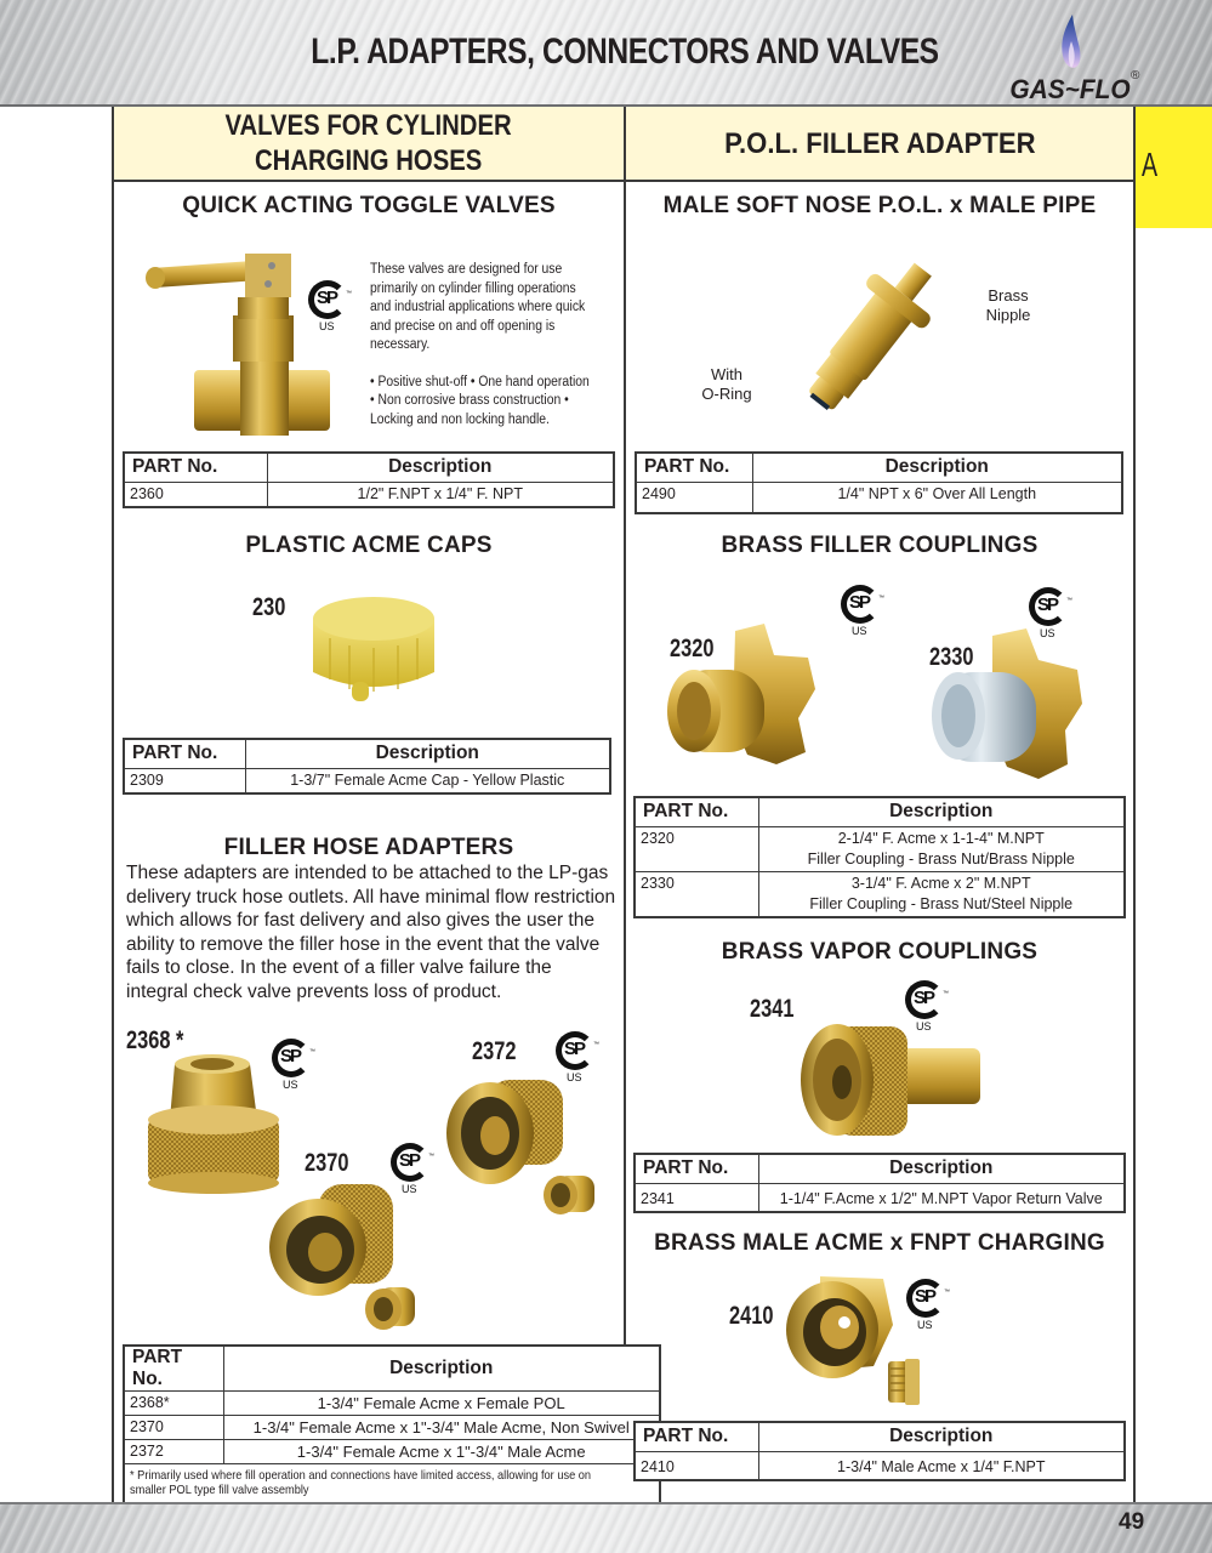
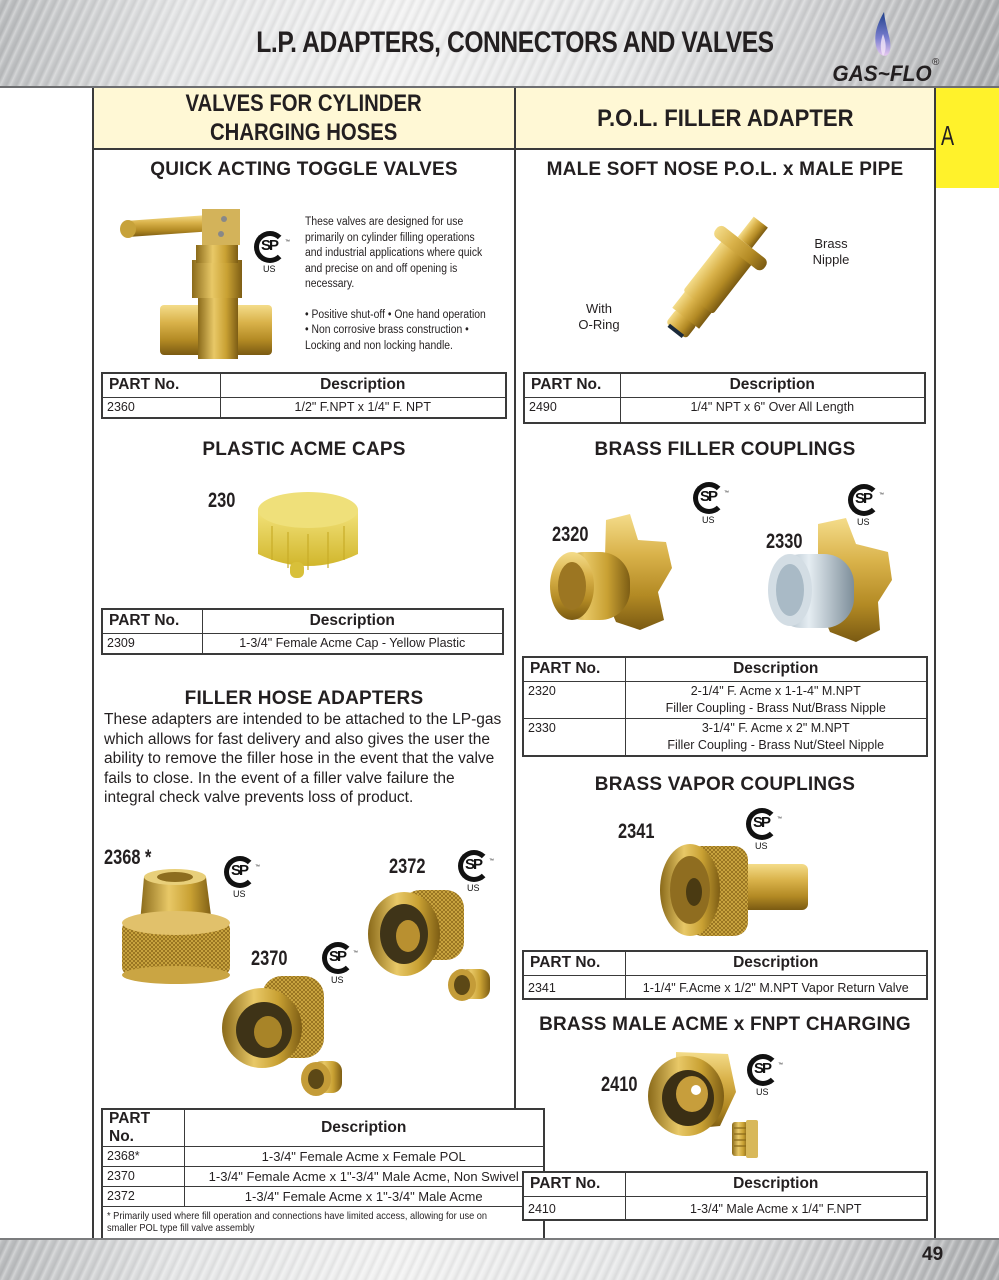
  L.P. ADAPTERS, CONNECTORS AND VALVES
  GAS~FLO
  ®
  A
  VALVES FOR CYLINDER
  CHARGING HOSES
  P.O.L. FILLER ADAPTER
  QUICK ACTING TOGGLE VALVES
  SP
  US
  These valves are designed for use
  primarily on cylinder filling operations
  and industrial applications where quick
  and precise on and off opening is
  necessary.
  • Positive shut-off • One hand operation
  • Non corrosive brass construction •
  Locking and non locking handle.
  PART No.	Description
  2360	1/2" F.NPT x 1/4" F. NPT
  PLASTIC ACME CAPS
  230
  PART No.	Description
- 2309	1-3/7" Female Acme Cap - Yellow Plastic
+ 2309	1-3/4" Female Acme Cap - Yellow Plastic
  FILLER HOSE ADAPTERS
  These adapters are intended to be attached to the LP-gas
- delivery truck hose outlets. All have minimal flow restriction
  which allows for fast delivery and also gives the user the
  ability to remove the filler hose in the event that the valve
  fails to close. In the event of a filler valve failure the
  integral check valve prevents loss of product.
  2368 *
  2372
  2370
  SP
  US
  SP
  US
  SP
  US
  PART No.	Description
  2368*	1-3/4" Female Acme x Female POL
  2370	1-3/4" Female Acme x 1"-3/4" Male Acme, Non Swivel
  2372	1-3/4" Female Acme x 1"-3/4" Male Acme
  * Primarily used where fill operation and connections have limited access, allowing for use onsmaller POL type fill valve assembly
  MALE SOFT NOSE P.O.L. x MALE PIPE
  Brass
  Nipple
  With
  O-Ring
  PART No.	Description
  2490	1/4" NPT x 6" Over All Length
  BRASS FILLER COUPLINGS
  2320
  2330
  SP
  US
  SP
  US
  PART No.	Description
  2320	2-1/4" F. Acme x 1-1-4" M.NPTFiller Coupling - Brass Nut/Brass Nipple
  2330	3-1/4" F. Acme x 2" M.NPTFiller Coupling - Brass Nut/Steel Nipple
  BRASS VAPOR COUPLINGS
  2341
  SP
  US
  PART No.	Description
  2341	1-1/4" F.Acme x 1/2" M.NPT Vapor Return Valve
  BRASS MALE ACME x FNPT CHARGING
  2410
  SP
  US
  PART No.	Description
  2410	1-3/4" Male Acme x 1/4" F.NPT
  49
